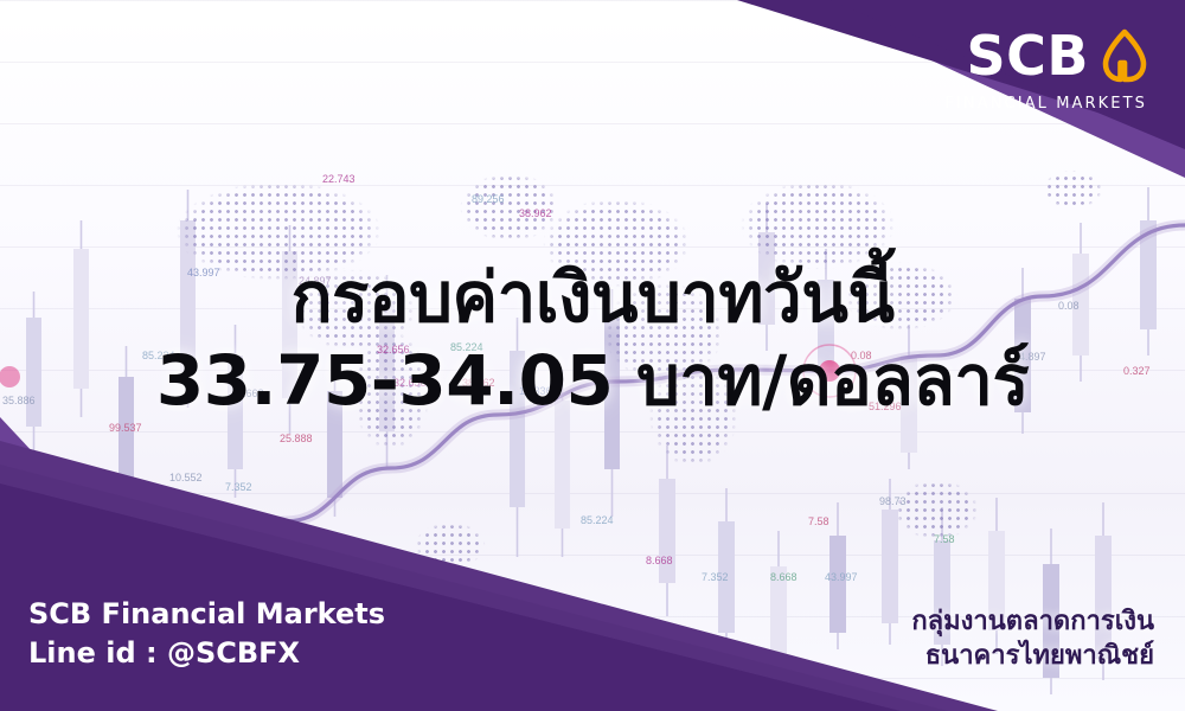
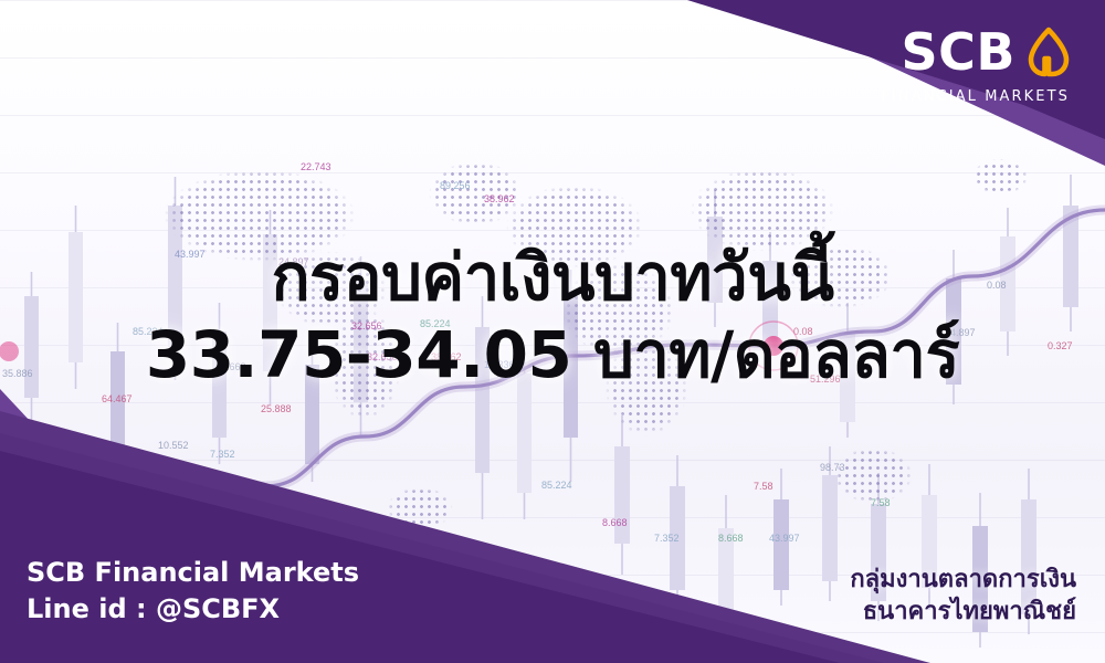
  22.743
  43.997
  24.897
  85.224
  32.656
  89.256
  38.962
  18.336
  38.962
  32.658
- 99.537
+ 64.467
  25.888
  10.552
  7.352
  6.668
  85.224
  8.668
  7.352
  8.668
  43.997
  7.58
  98.73
  0.08
  24.897
  0.327
  51.296
  0.08
  7.58
  35.886
  85.224
  SCB
  FINANCIAL MARKETS
  กรอบค่าเงินบาทวันนี้
  33.75-34.05 บาท/ดอลลาร์
  SCB Financial Markets
  Line id : @SCBFX
  กลุ่มงานตลาดการเงิน
  ธนาคารไทยพาณิชย์
